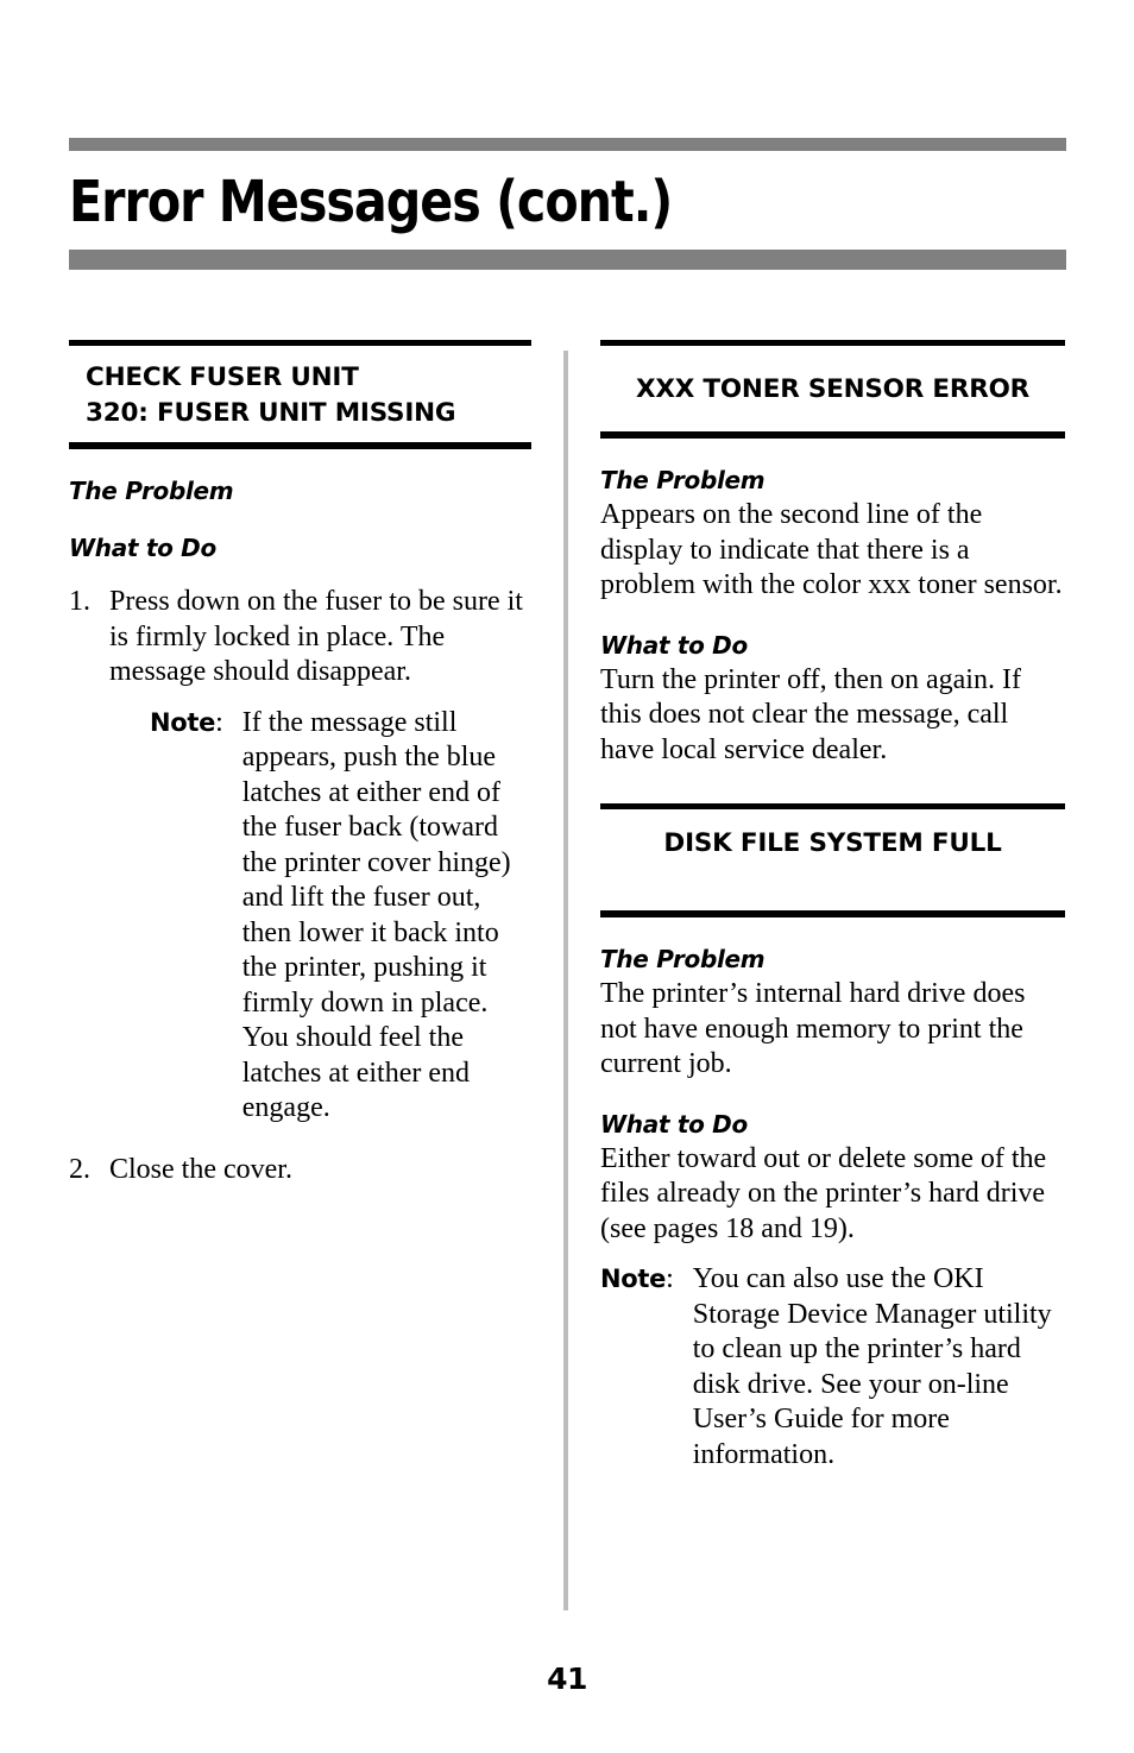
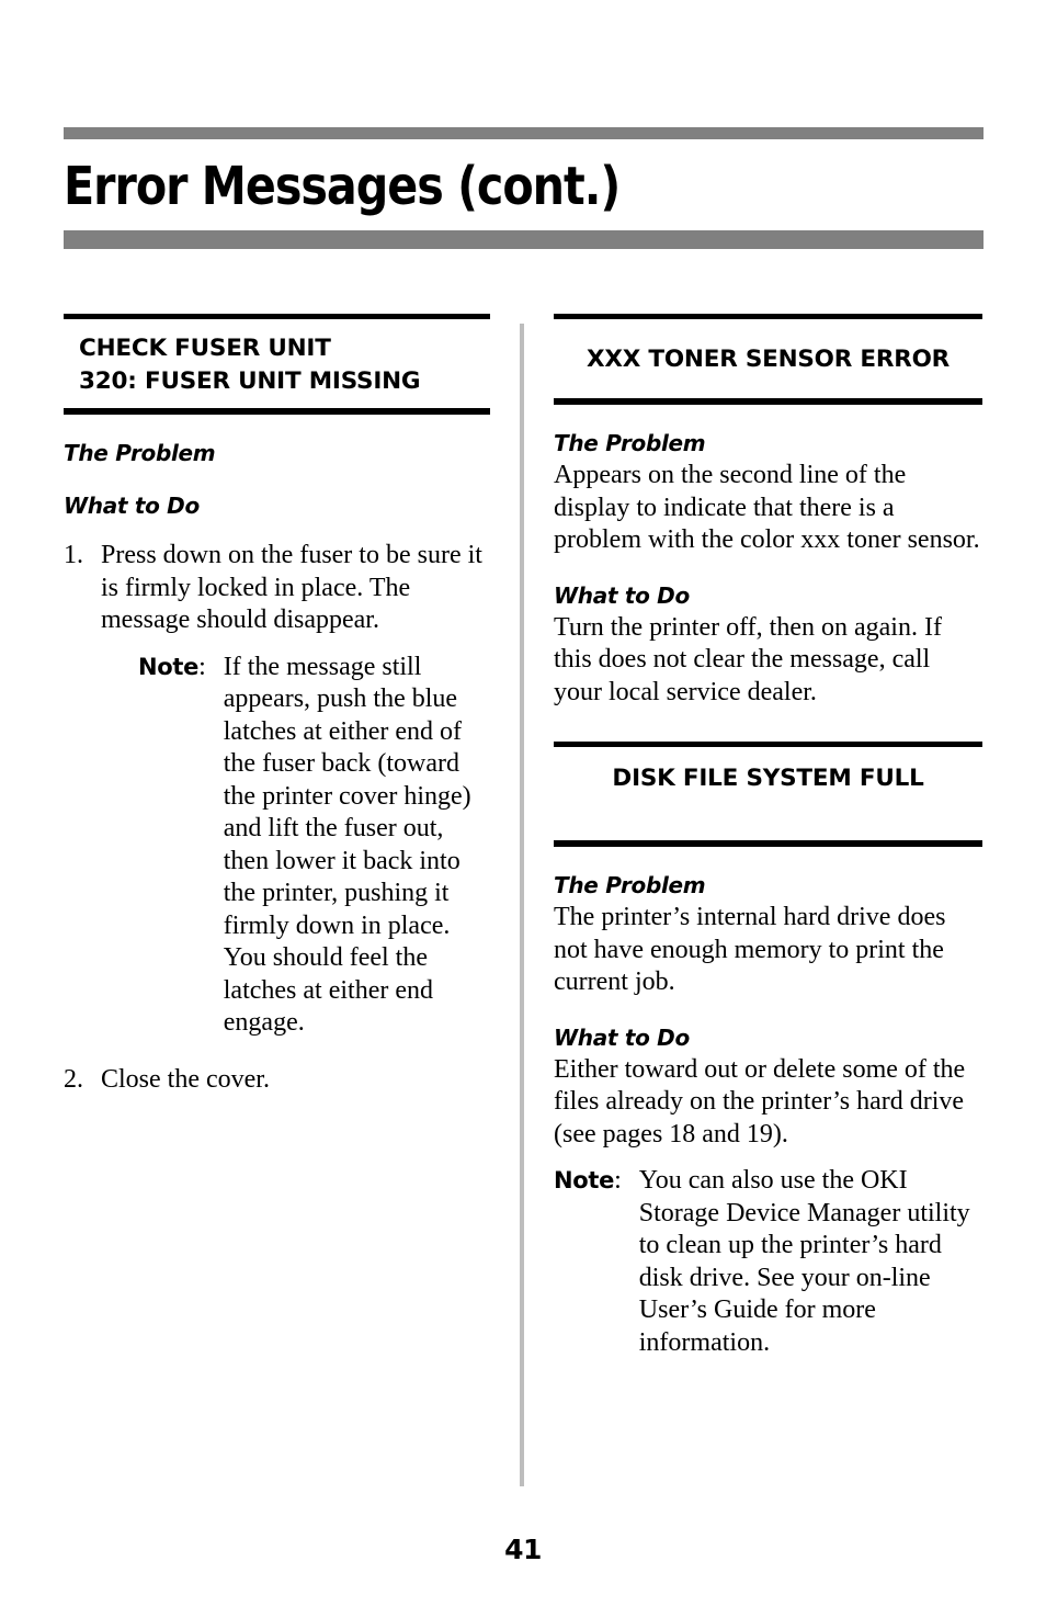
  Error Messages (cont.)
  CHECK FUSER UNIT
  320: FUSER UNIT MISSING
  The Problem
  What to Do
  1.
  Press down on the fuser to be sure it is firmly locked in place. The message should disappear.
  Note:
  If the message still appears, push the blue latches at either end of the fuser back (toward the printer cover hinge) and lift the fuser out, then lower it back into the printer, pushing it firmly down in place. You should feel the latches at either end engage.
  2.
  Close the cover.
  XXX TONER SENSOR ERROR
  The Problem
  Appears on the second line of the display to indicate that there is a problem with the color xxx toner sensor.
  What to Do
- Turn the printer off, then on again. If this does not clear the message, call have local service dealer.
+ Turn the printer off, then on again. If this does not clear the message, call your local service dealer.
  DISK FILE SYSTEM FULL
  The Problem
  The printer’s internal hard drive does not have enough memory to print the current job.
  What to Do
  Either toward out or delete some of the files already on the printer’s hard drive (see pages 18 and 19).
  Note:
  You can also use the OKI Storage Device Manager utility to clean up the printer’s hard disk drive. See your on-line User’s Guide for more information.
  41
